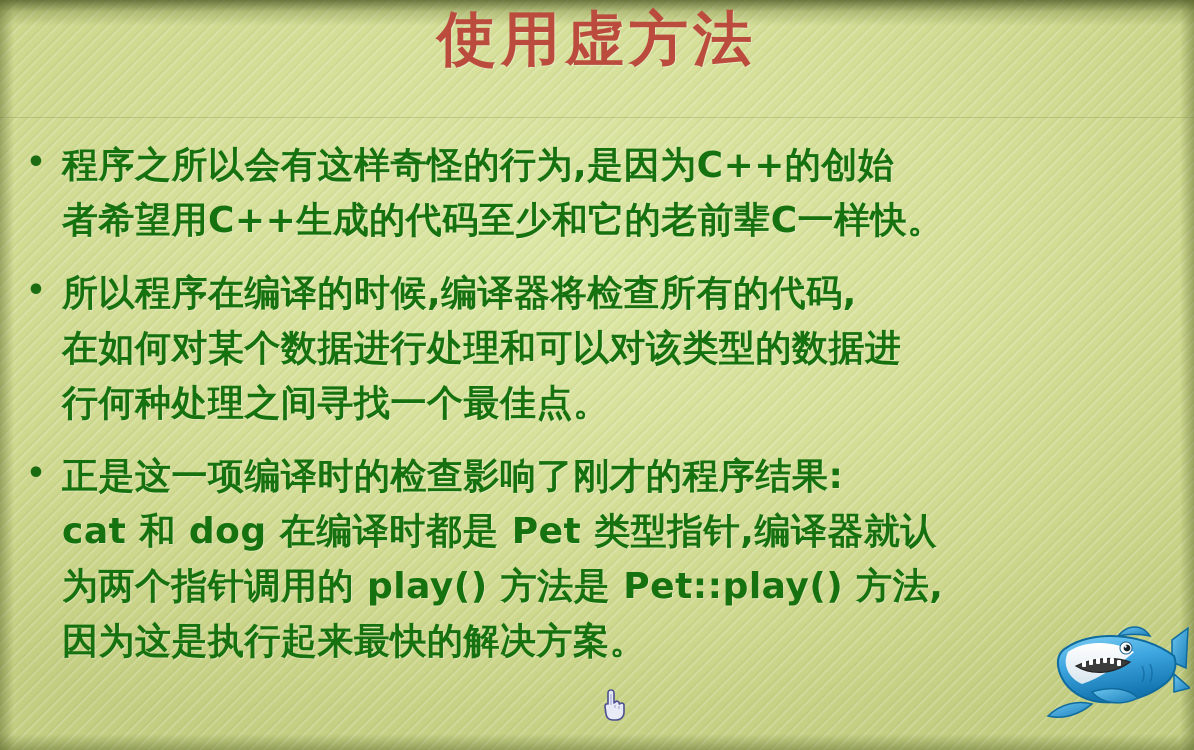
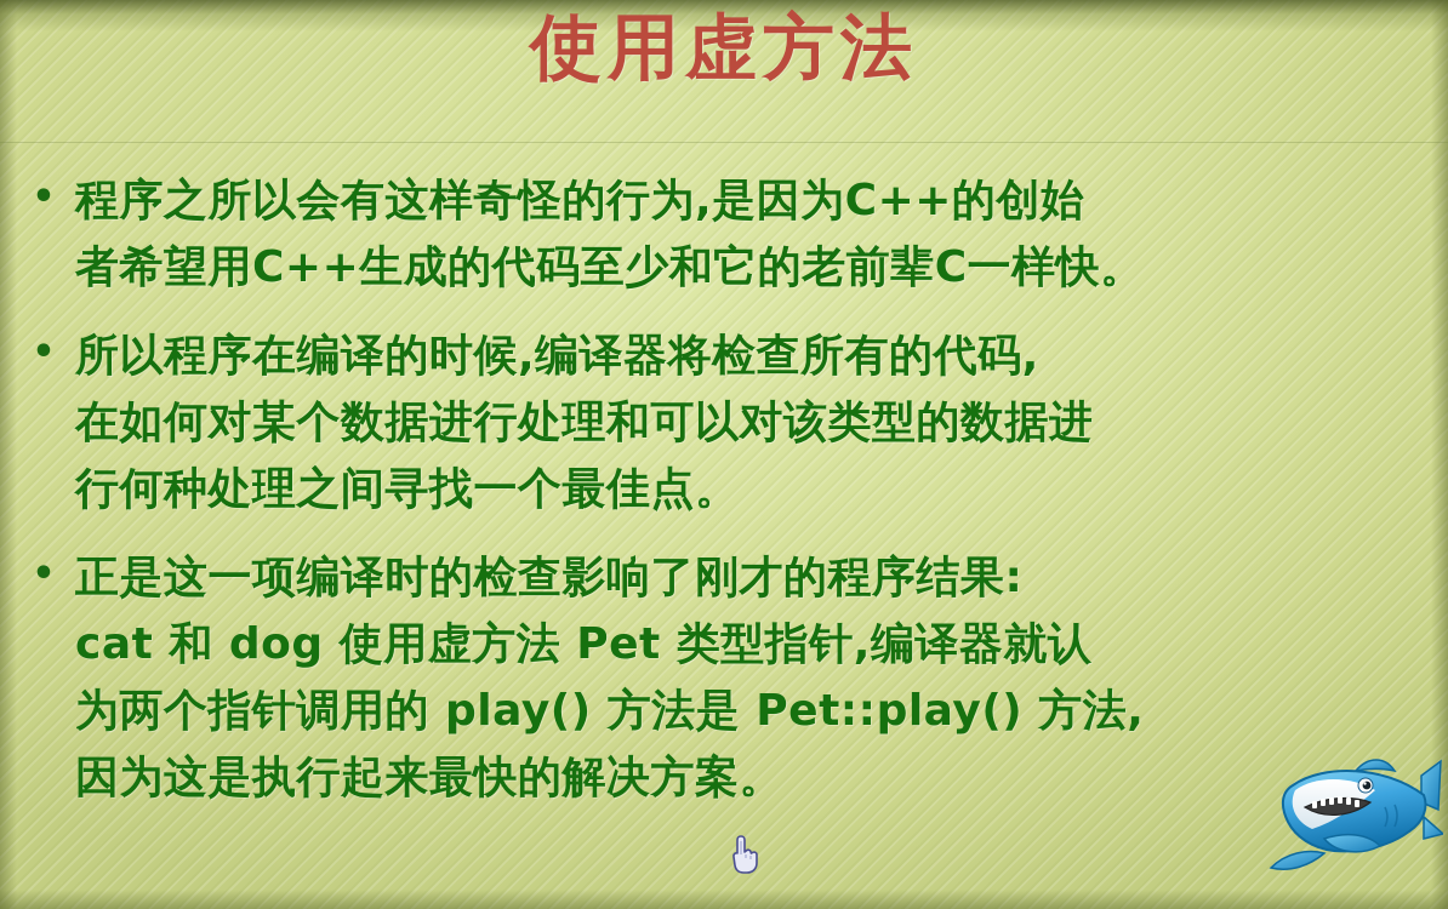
  使用虚方法
  •
  程序之所以会有这样奇怪的行为,是因为C++的创始
  者希望用C++生成的代码至少和它的老前辈C一样快。
  •
  所以程序在编译的时候,编译器将检查所有的代码,
  在如何对某个数据进行处理和可以对该类型的数据进
  行何种处理之间寻找一个最佳点。
  •
  正是这一项编译时的检查影响了刚才的程序结果:
- cat 和 dog 在编译时都是 Pet 类型指针,编译器就认
+ cat 和 dog 使用虚方法 Pet 类型指针,编译器就认
  为两个指针调用的 play() 方法是 Pet::play() 方法,
  因为这是执行起来最快的解决方案。
